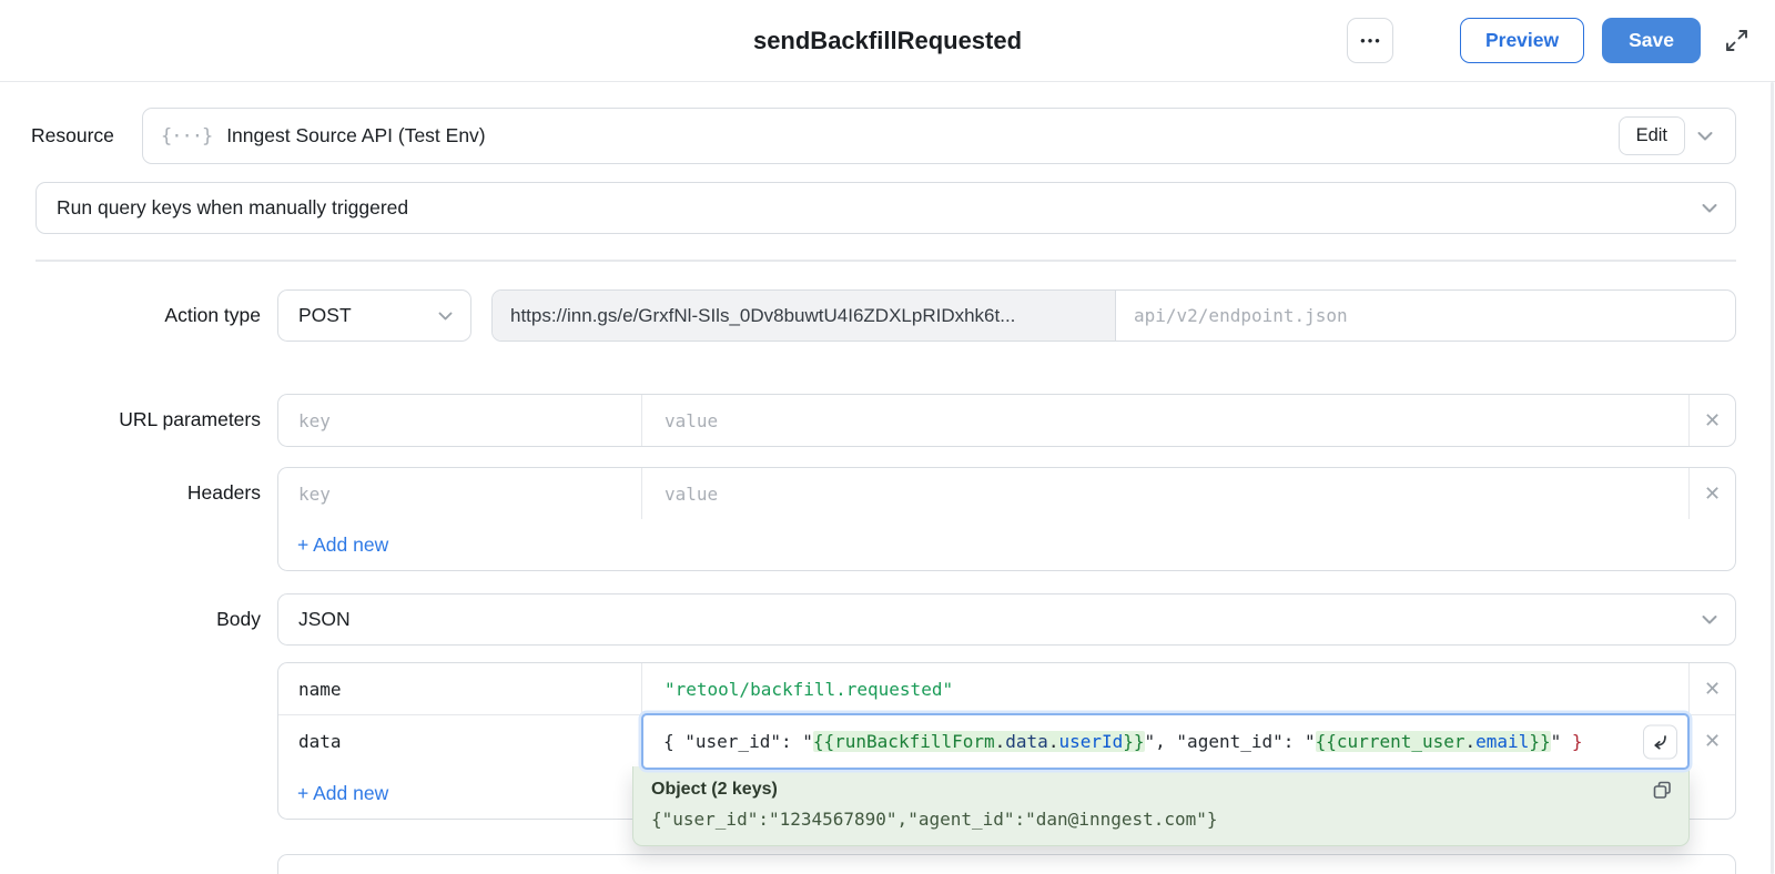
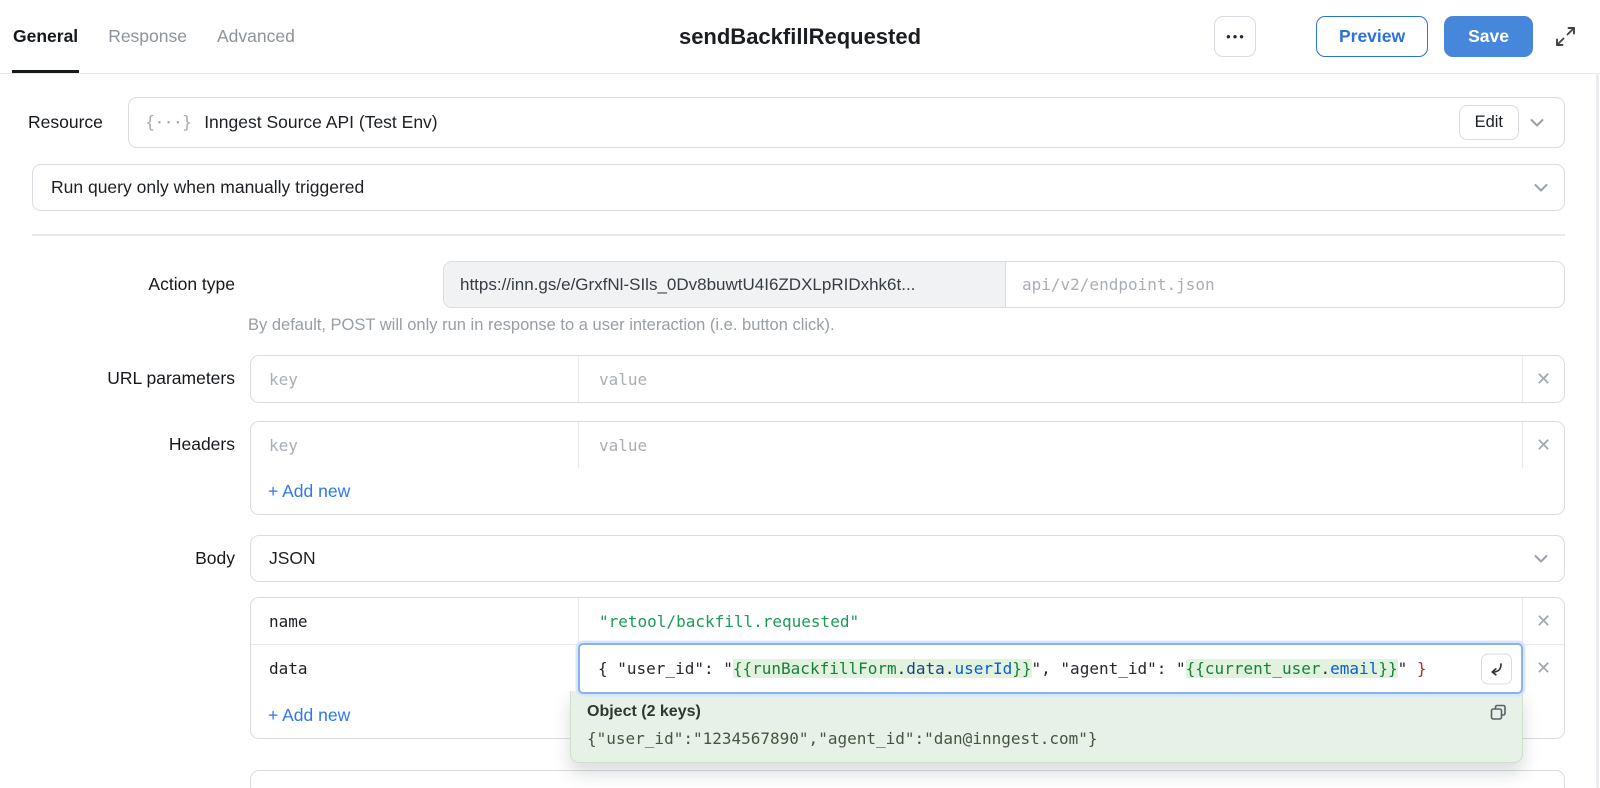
+ General
+ Response
+ Advanced
  sendBackfillRequested
  •••
  Preview
  Save
  Resource
  {···}
  Inngest Source API (Test Env)
  Edit
- Run query keys when manually triggered
+ Run query only when manually triggered
  Action type
- POST
  https://inn.gs/e/GrxfNl-SIls_0Dv8buwtU4I6ZDXLpRIDxhk6t...
  api/v2/endpoint.json
+ By default, POST will only run in response to a user interaction (i.e. button click).
  URL parameters
  key
  value
  ✕
  Headers
  key
  value
  ✕
  + Add new
  Body
  JSON
  name
  "retool/backfill.requested"
  ✕
  data
  { "user_id": "{{runBackfillForm.data.userId}}", "agent_id": "{{current_user.email}}" }
  ✕
  + Add new
  Object (2 keys)
  {"user_id":"1234567890","agent_id":"dan@inngest.com"}
